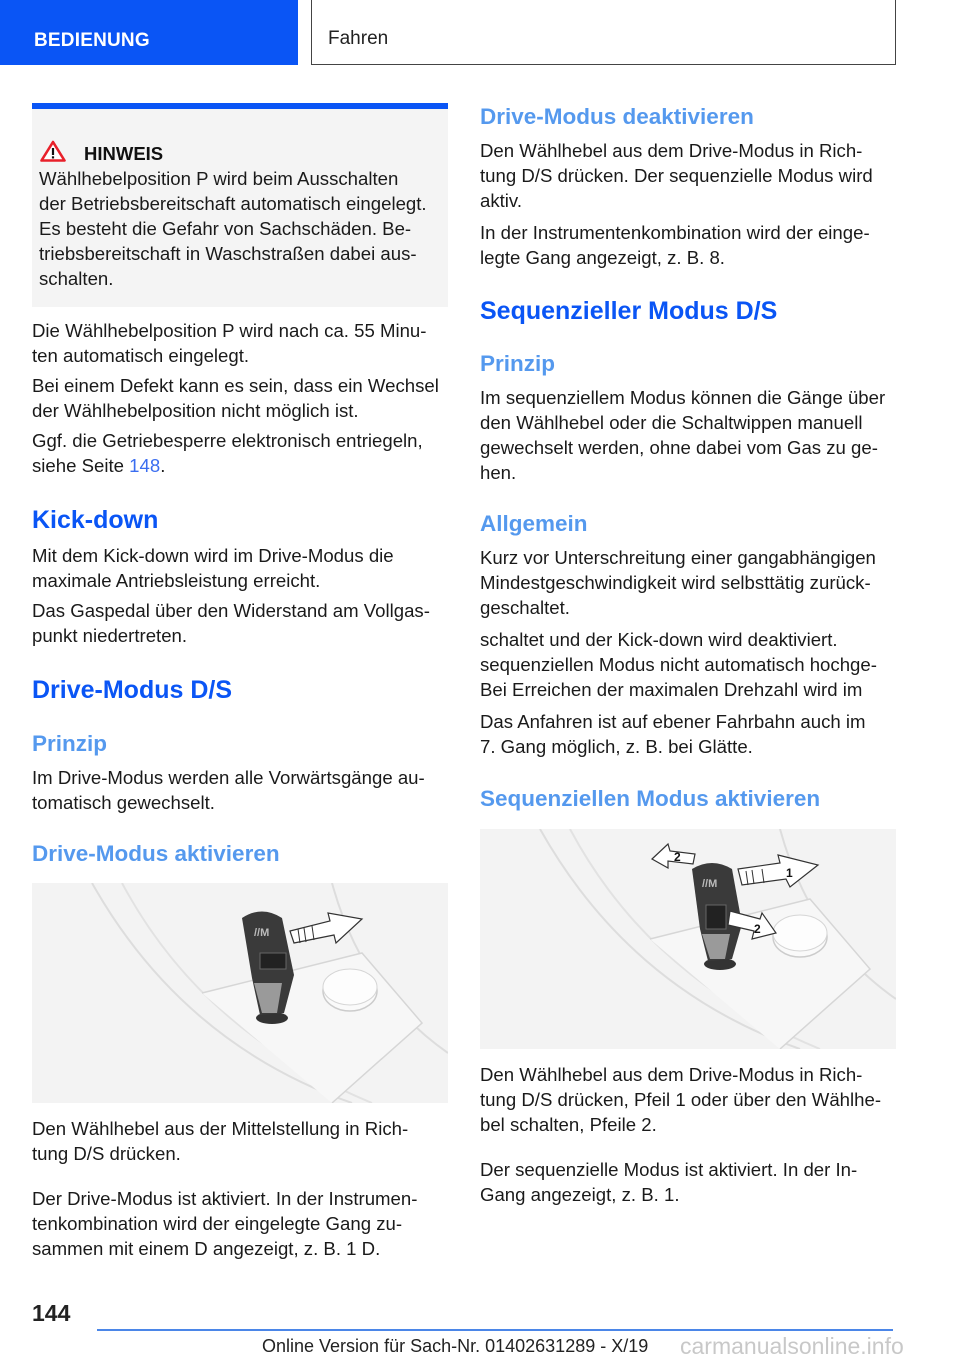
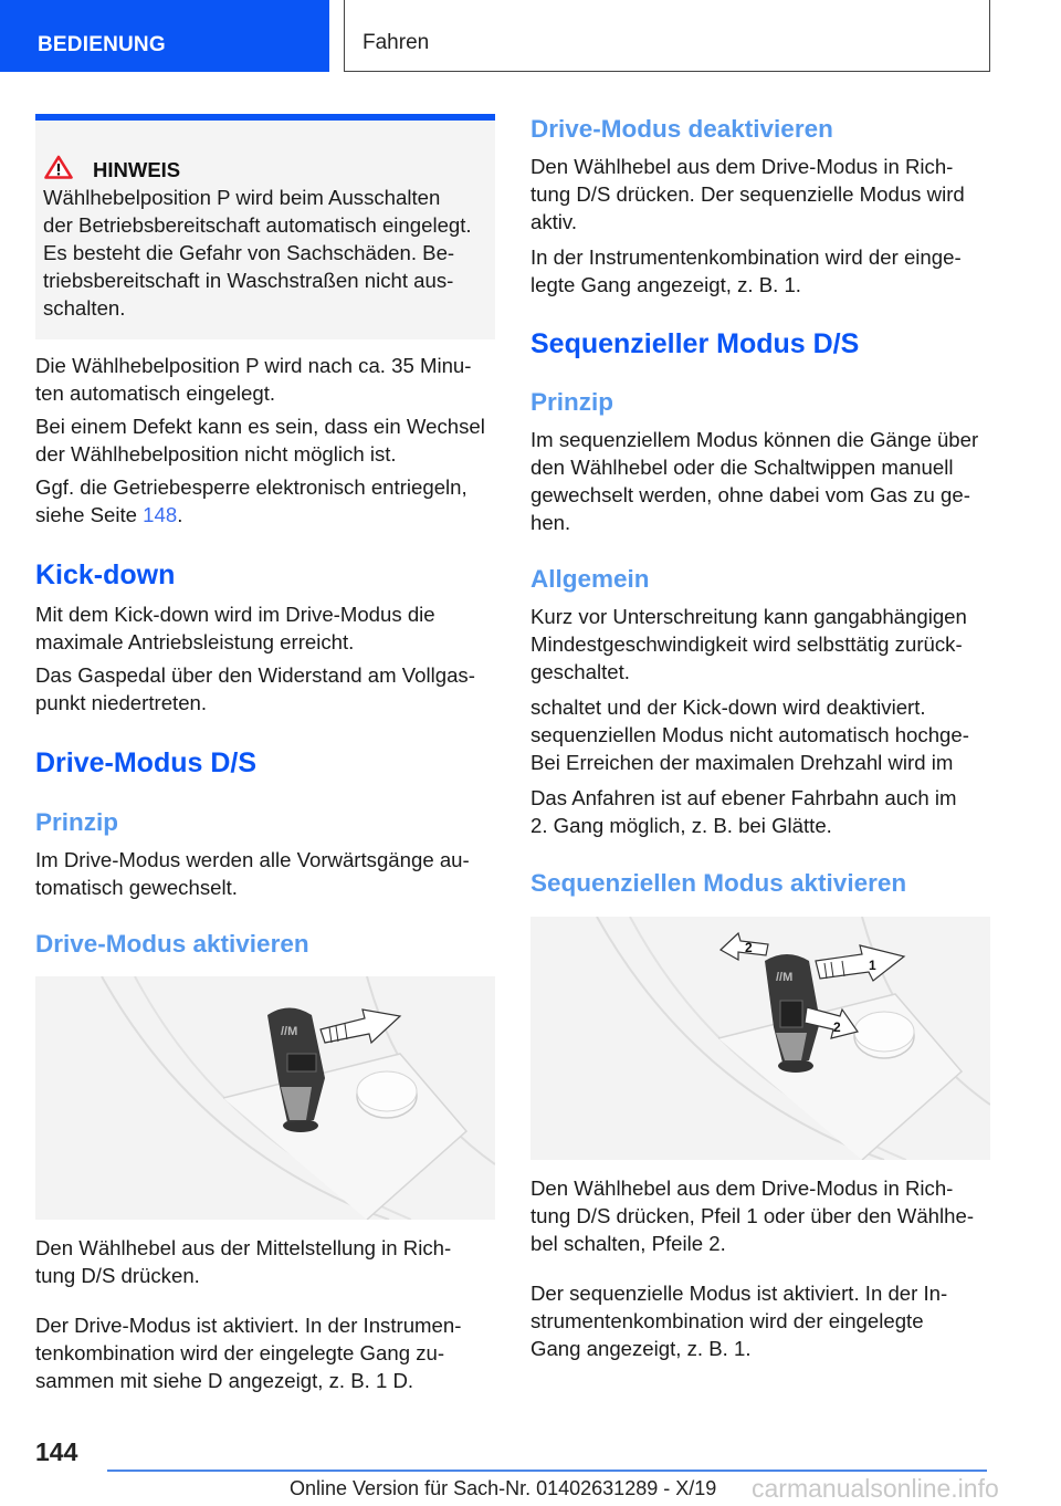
  BEDIENUNG
  Fahren
  HINWEIS
  Wählhebelposition P wird beim Ausschalten
  der Betriebsbereitschaft automatisch eingelegt.
  Es besteht die Gefahr von Sachschäden. Be-
- triebsbereitschaft in Waschstraßen dabei aus-
+ triebsbereitschaft in Waschstraßen nicht aus-
  schalten.
- Die Wählhebelposition P wird nach ca. 55 Minu-
+ Die Wählhebelposition P wird nach ca. 35 Minu-
  ten automatisch eingelegt.
  Bei einem Defekt kann es sein, dass ein Wechsel
  der Wählhebelposition nicht möglich ist.
  Ggf. die Getriebesperre elektronisch entriegeln,
  siehe Seite 148.
  Kick-down
  Mit dem Kick-down wird im Drive-Modus die
  maximale Antriebsleistung erreicht.
  Das Gaspedal über den Widerstand am Vollgas-
  punkt niedertreten.
  Drive-Modus D/S
  Prinzip
  Im Drive-Modus werden alle Vorwärtsgänge au-
  tomatisch gewechselt.
  Drive-Modus aktivieren
  //M
  Den Wählhebel aus der Mittelstellung in Rich-
  tung D/S drücken.
  Der Drive-Modus ist aktiviert. In der Instrumen-
  tenkombination wird der eingelegte Gang zu-
- sammen mit einem D angezeigt, z. B. 1 D.
+ sammen mit siehe D angezeigt, z. B. 1 D.
  Drive-Modus deaktivieren
  Den Wählhebel aus dem Drive-Modus in Rich-
  tung D/S drücken. Der sequenzielle Modus wird
  aktiv.
  In der Instrumentenkombination wird der einge-
- legte Gang angezeigt, z. B. 8.
+ legte Gang angezeigt, z. B. 1.
  Sequenzieller Modus D/S
  Prinzip
  Im sequenziellem Modus können die Gänge über
  den Wählhebel oder die Schaltwippen manuell
  gewechselt werden, ohne dabei vom Gas zu ge-
  hen.
  Allgemein
- Kurz vor Unterschreitung einer gangabhängigen
+ Kurz vor Unterschreitung kann gangabhängigen
  Mindestgeschwindigkeit wird selbsttätig zurück-
  geschaltet.
  schaltet und der Kick-down wird deaktiviert.
  sequenziellen Modus nicht automatisch hochge-
  Bei Erreichen der maximalen Drehzahl wird im
  Das Anfahren ist auf ebener Fahrbahn auch im
- 7. Gang möglich, z. B. bei Glätte.
+ 2. Gang möglich, z. B. bei Glätte.
  Sequenziellen Modus aktivieren
  //M
  2
  1
  2
  Den Wählhebel aus dem Drive-Modus in Rich-
  tung D/S drücken, Pfeil 1 oder über den Wählhe-
  bel schalten, Pfeile 2.
  Der sequenzielle Modus ist aktiviert. In der In-
+ strumentenkombination wird der eingelegte
  Gang angezeigt, z. B. 1.
  144
  Online Version für Sach-Nr. 01402631289 - X/19
  carmanualsonline.info
